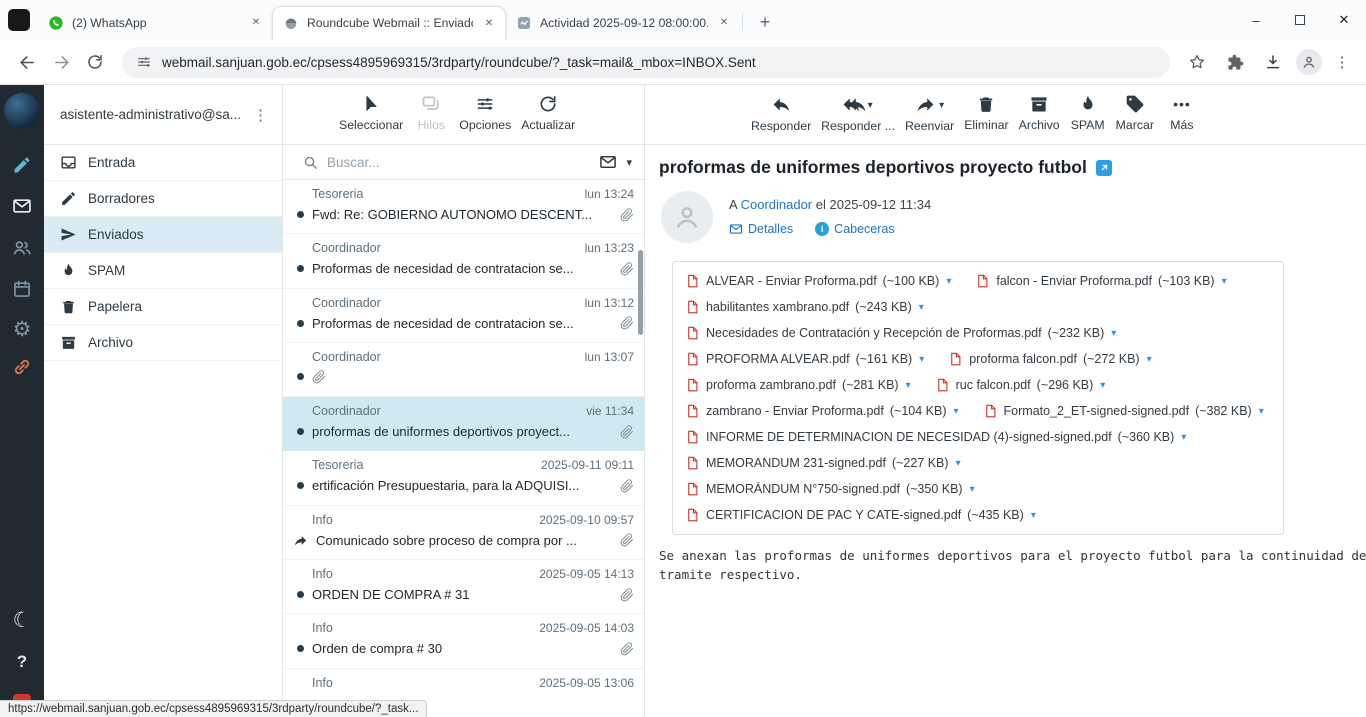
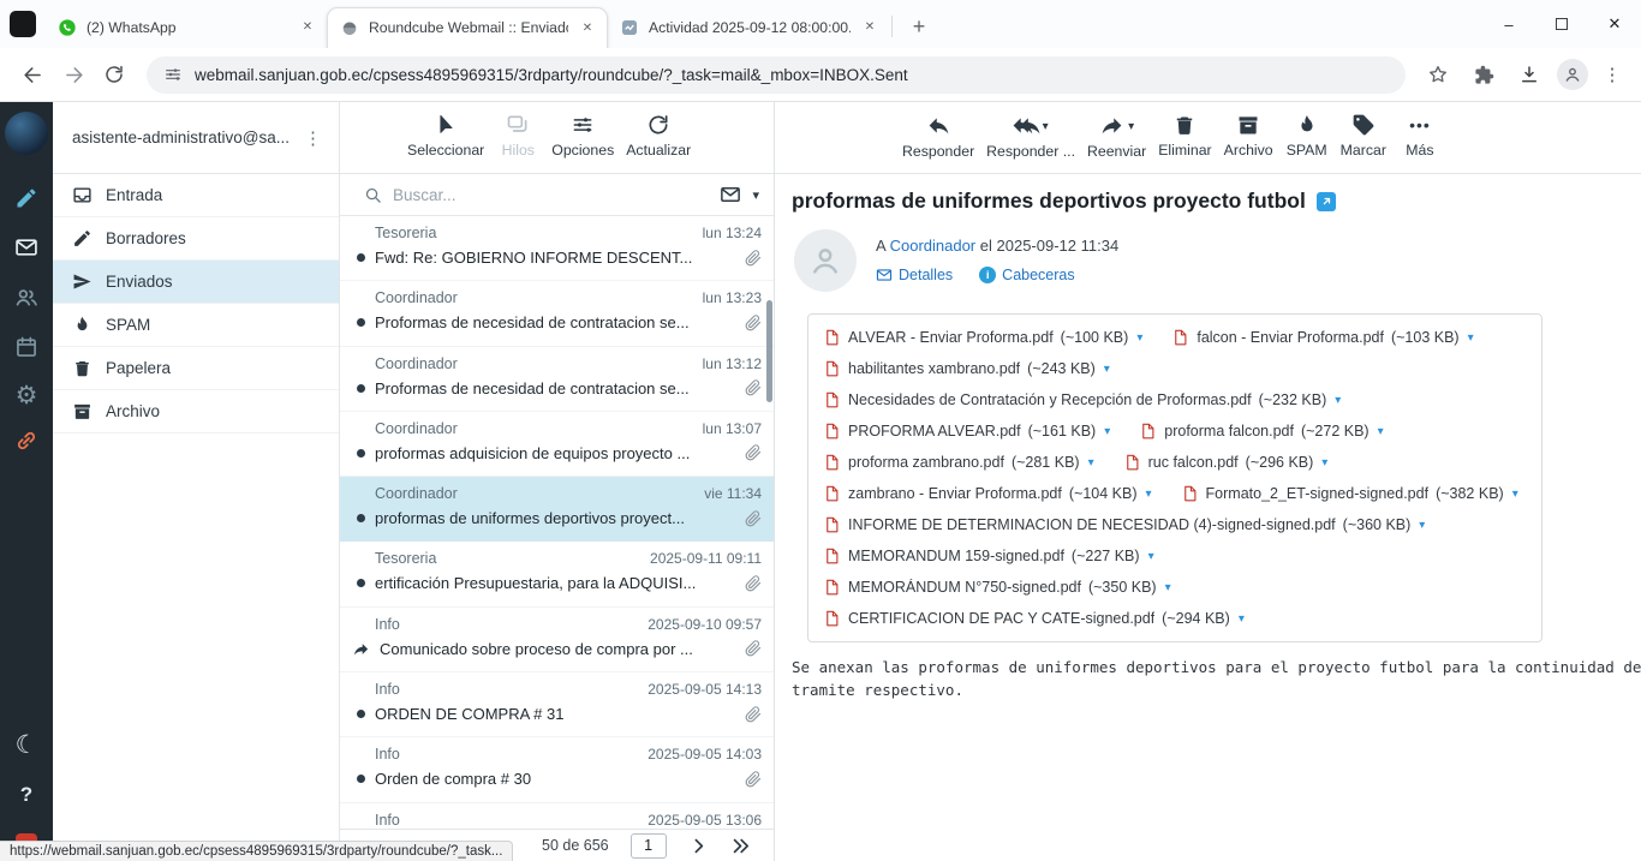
  (2) WhatsApp
  ✕
  Roundcube Webmail :: Enviad
  ✕
  Actividad 2025-09-12 08:00:00.
  ✕
  +
  –
  ✕
  webmail.sanjuan.gob.ec/cpsess4895969315/3rdparty/roundcube/?_task=mail&_mbox=INBOX.Sent
  ⋮
  ⚙
  ☾
  ?
  asistente-administrativo@sa...
  ⋮
  Entrada
  Borradores
  Enviados
  SPAM
  Papelera
  Archivo
  Seleccionar
  Hilos
  Opciones
  Actualizar
  Buscar...
  ▾
  Tesoreria
  lun 13:24
- Fwd: Re: GOBIERNO AUTONOMO DESCENT...
+ Fwd: Re: GOBIERNO INFORME DESCENT...
  Coordinador
  lun 13:23
  Proformas de necesidad de contratacion se...
  Coordinador
  lun 13:12
  Proformas de necesidad de contratacion se...
  Coordinador
  lun 13:07
+ proformas adquisicion de equipos proyecto ...
  Coordinador
  vie 11:34
  proformas de uniformes deportivos proyect...
  Tesoreria
  2025-09-11 09:11
  ertificación Presupuestaria, para la ADQUISI...
  Info
  2025-09-10 09:57
  Comunicado sobre proceso de compra por ...
  Info
  2025-09-05 14:13
  ORDEN DE COMPRA # 31
  Info
  2025-09-05 14:03
  Orden de compra # 30
  Info
  2025-09-05 13:06
+ 50 de 656
+ 1
  Responder
  ▾
  Responder ...
  ▾
  Reenviar
  Eliminar
  Archivo
  SPAM
  Marcar
  •••
  Más
  proformas de uniformes deportivos proyecto futbol
  A Coordinador el 2025-09-12 11:34
  Detalles
  i
  Cabeceras
  ALVEAR - Enviar Proforma.pdf
  (~100 KB)
  ▾
  falcon - Enviar Proforma.pdf
  (~103 KB)
  ▾
  habilitantes xambrano.pdf
  (~243 KB)
  ▾
  Necesidades de Contratación y Recepción de Proformas.pdf
  (~232 KB)
  ▾
  PROFORMA ALVEAR.pdf
  (~161 KB)
  ▾
  proforma falcon.pdf
  (~272 KB)
  ▾
  proforma zambrano.pdf
  (~281 KB)
  ▾
  ruc falcon.pdf
  (~296 KB)
  ▾
  zambrano - Enviar Proforma.pdf
  (~104 KB)
  ▾
  Formato_2_ET-signed-signed.pdf
  (~382 KB)
  ▾
  INFORME DE DETERMINACION DE NECESIDAD (4)-signed-signed.pdf
  (~360 KB)
  ▾
- MEMORANDUM 231-signed.pdf
+ MEMORANDUM 159-signed.pdf
  (~227 KB)
  ▾
  MEMORÁNDUM N°750-signed.pdf
  (~350 KB)
  ▾
  CERTIFICACION DE PAC Y CATE-signed.pdf
- (~435 KB)
+ (~294 KB)
  ▾
  Se anexan las proformas de uniformes deportivos para el proyecto futbol para la continuidad de tramite respectivo.
  https://webmail.sanjuan.gob.ec/cpsess4895969315/3rdparty/roundcube/?_task...
